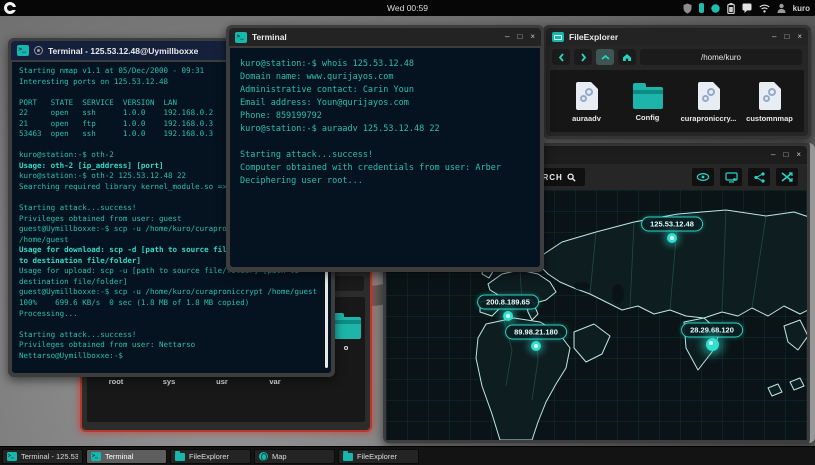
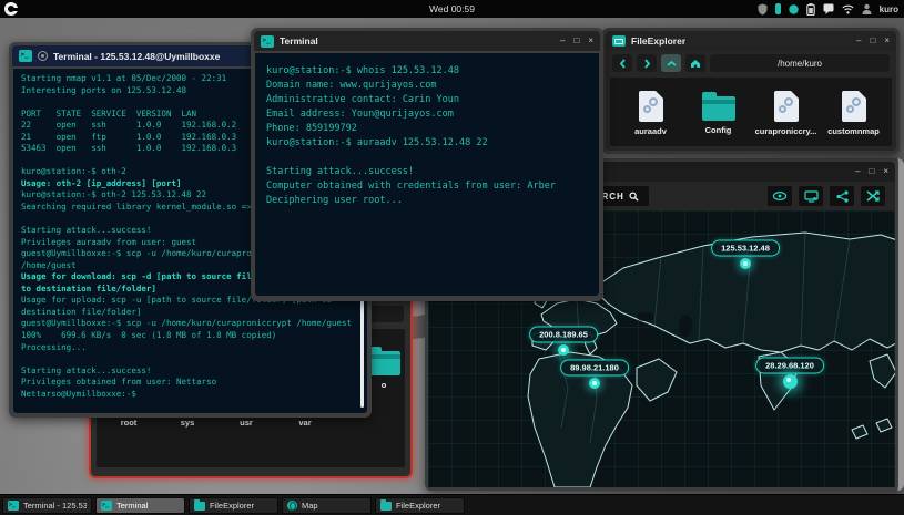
  o
  root
  sys
  usr
  var
  Terminal - 125.53.12.48@Uymillboxxe
- Starting nmap v1.1 at 05/Dec/2000 - 09:31
+ Starting nmap v1.1 at 05/Dec/2000 - 22:31
  Interesting ports on 125.53.12.48
  PORT STATE SERVICE VERSION LAN
  22 open ssh 1.0.0 192.168.0.2
  21 open ftp 1.0.0 192.168.0.3
  53463 open ssh 1.0.0 192.168.0.3
  kuro@station:-$ oth-2
  Usage: oth-2 [ip_address] [port]
  kuro@station:-$ oth-2 125.53.12.48 22
  Searching required library kernel_module.so =>
  Starting attack...success!
- Privileges obtained from user: guest
+ Privileges auraadv from user: guest
  guest@Uymillboxxe:-$ scp -u /home/kuro/curapro
  /home/guest
  Usage for download: scp -d [path to source fil
  to destination file/folder]
  Usage for upload: scp -u [path to source file/
  destination file/folder]
  guest@Uymillboxxe:-$ scp -u /home/kuro/curaproniccrypt /home/guest
  100% 699.6 KB/s 0 sec (1.8 MB of 1.8 MB copied)
  Processing...
  Starting attack...success!
  Privileges obtained from user: Nettarso
  Nettarso@Uymillboxxe:-$
  –
  □
  ×
  125.53.12.48
  200.8.189.65
  89.98.21.180
  28.29.68.120
  FileExplorer
  –
  □
  ×
  /home/kuro
  auraadv
  Config
  curaproniccry...
  customnmap
  Terminal
  –
  □
  ×
  kuro@station:-$ whois 125.53.12.48
  Domain name: www.qurijayos.com
  Administrative contact: Carin Youn
  Email address: Youn@qurijayos.com
  Phone: 859199792
  kuro@station:-$ auraadv 125.53.12.48 22
  Starting attack...success!
  Computer obtained with credentials from user: Arber
  Deciphering user root...
  Wed 00:59
  kuro
  Terminal - 125.53
  Terminal
  FileExplorer
  Map
  FileExplorer
